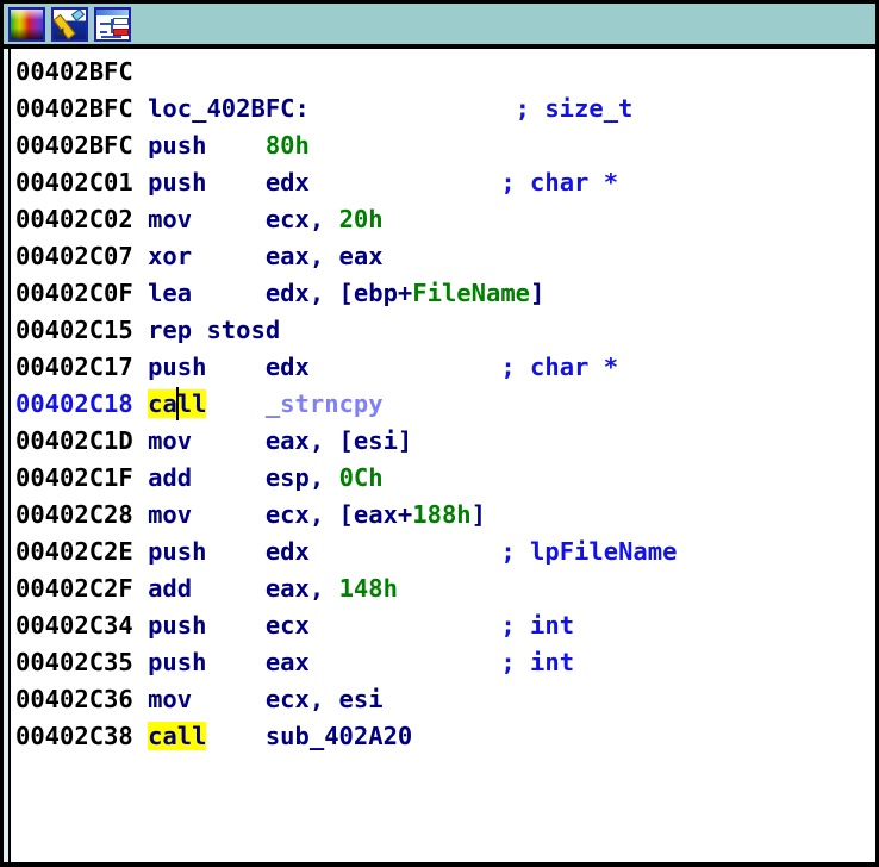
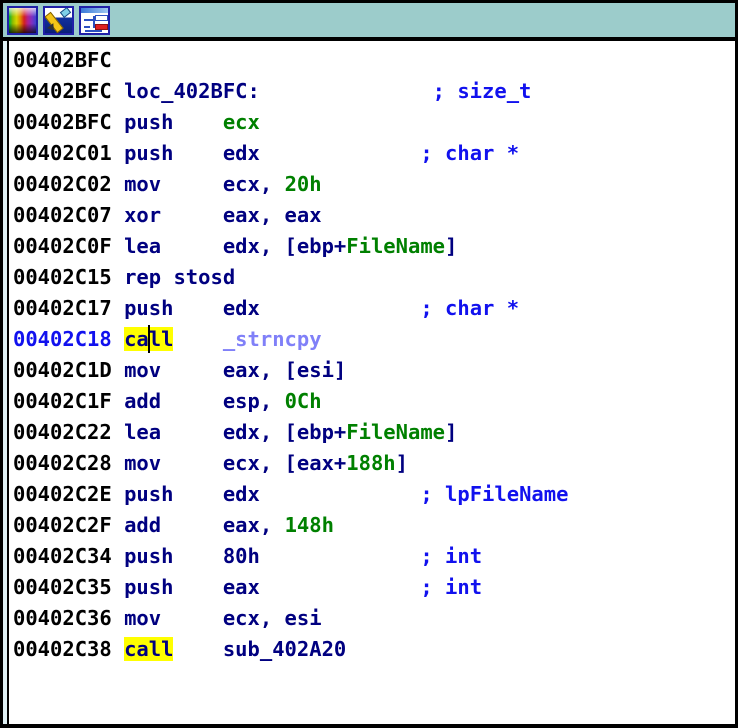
  00402BFC
  00402BFC loc_402BFC: ; size_t
- 00402BFC push 80h
+ 00402BFC push ecx
  00402C01 push edx ; char *
  00402C02 mov ecx, 20h
  00402C07 xor eax, eax
  00402C0F lea edx, [ebp+FileName]
  00402C15 rep stosd
  00402C17 push edx ; char *
  00402C18 call _strncpy
  00402C1D mov eax, [esi]
  00402C1F add esp, 0Ch
+ 00402C22 lea edx, [ebp+FileName]
  00402C28 mov ecx, [eax+188h]
  00402C2E push edx ; lpFileName
  00402C2F add eax, 148h
- 00402C34 push ecx ; int
+ 00402C34 push 80h ; int
  00402C35 push eax ; int
  00402C36 mov ecx, esi
  00402C38 call sub_402A20
